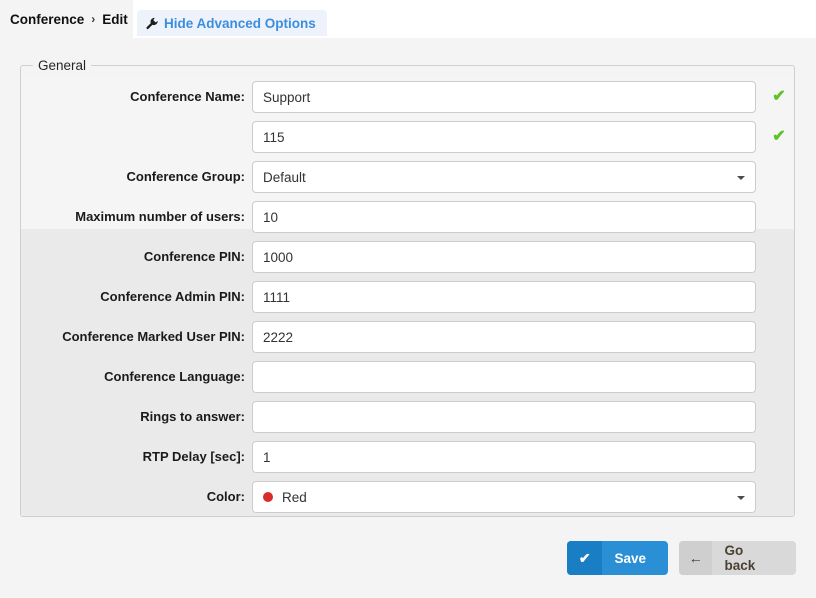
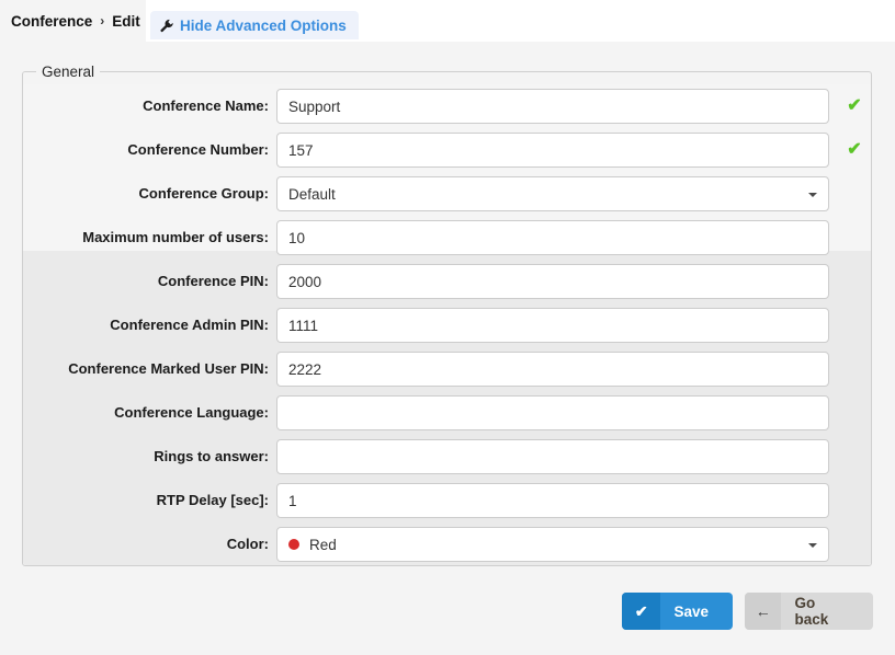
  Conference
  ›
  Edit
  Hide Advanced Options
  General
  Conference Name:
  Support
  ✔
+ Conference Number:
- 115
+ 157
  ✔
  Conference Group:
  Default
  Maximum number of users:
  10
  Conference PIN:
- 1000
+ 2000
  Conference Admin PIN:
  1111
  Conference Marked User PIN:
  2222
  Conference Language:
  Rings to answer:
  RTP Delay [sec]:
  1
  Color:
  Red
  ✔
  Save
  ←
  Go back
